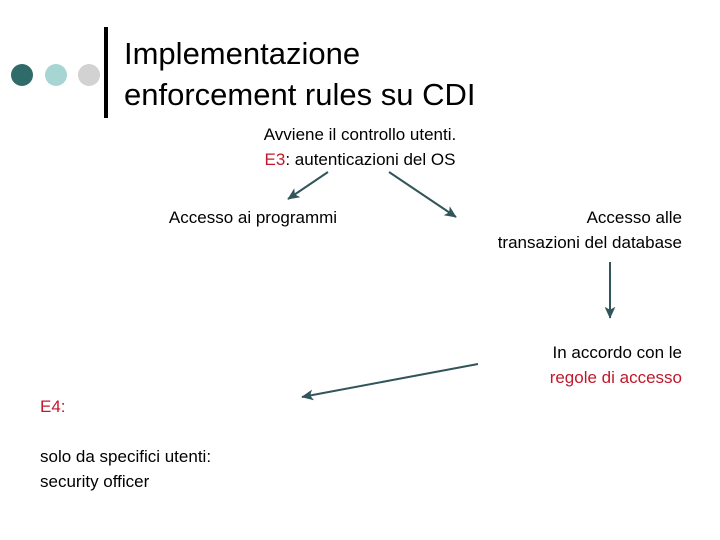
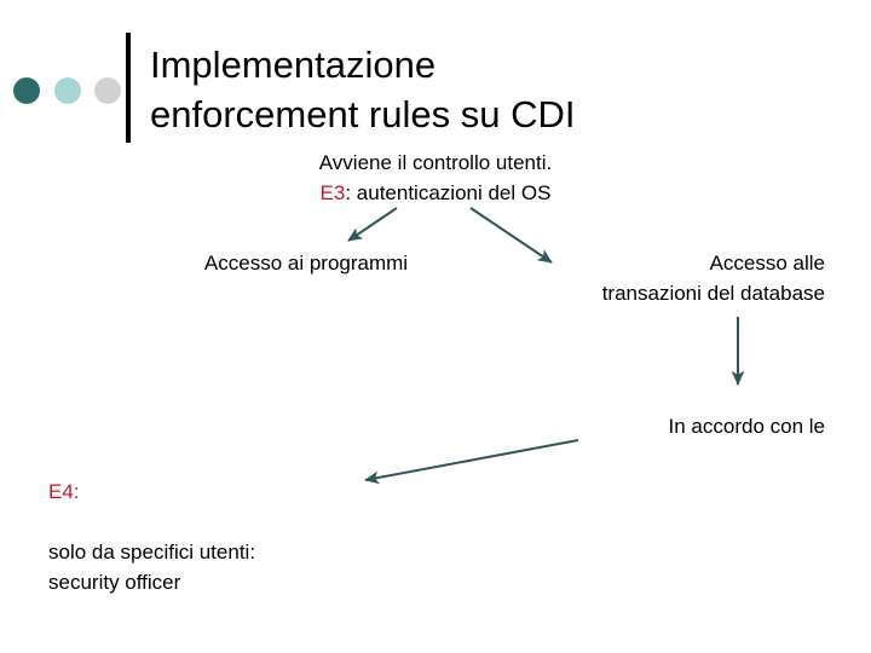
  Implementazione
  enforcement rules su CDI
  Avviene il controllo utenti.
  E3: autenticazioni del OS
  Accesso ai programmi
  Accesso alle
  transazioni del database
  In accordo con le
- regole di accesso
  E4:
  solo da specifici utenti:
  security officer
